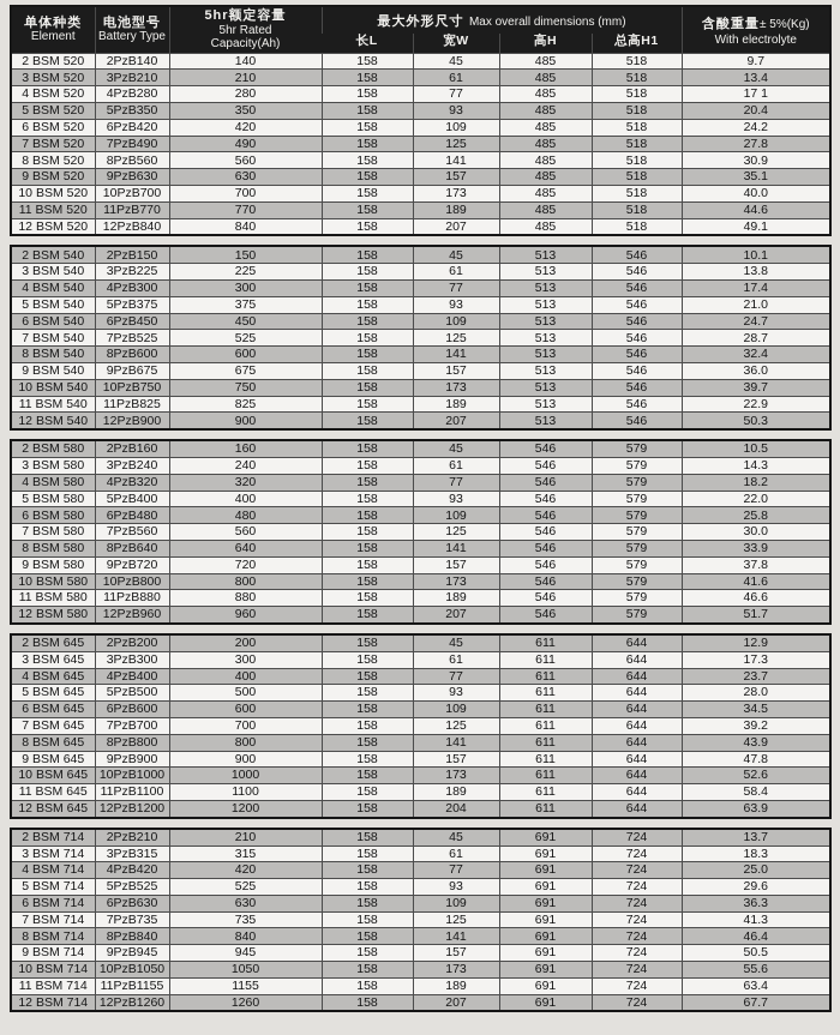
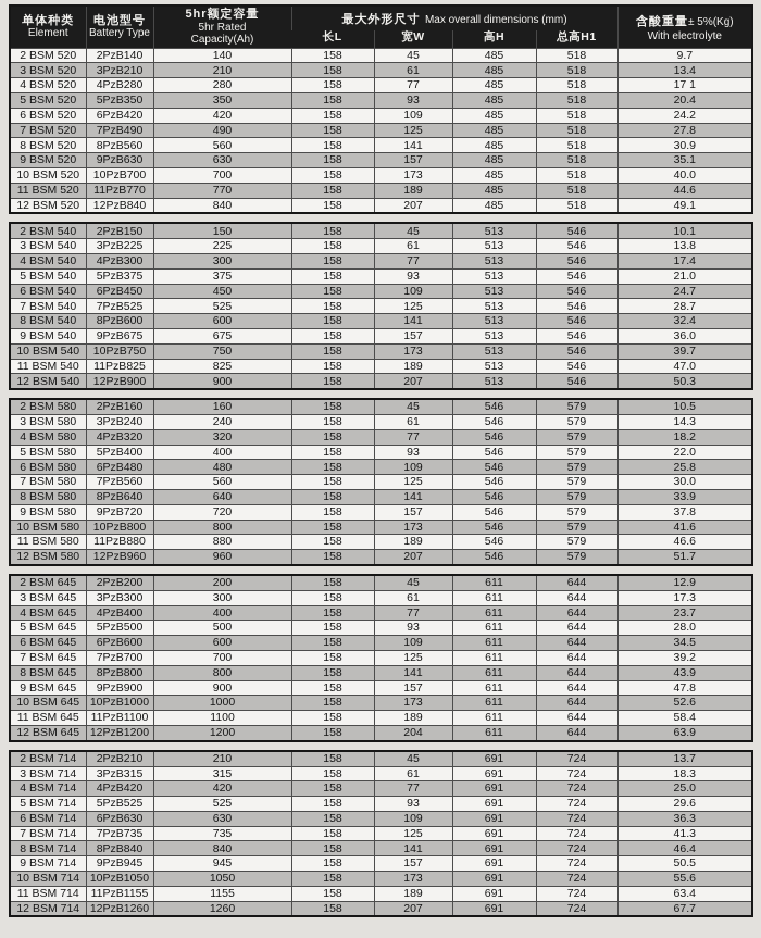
  单体种类 Element	电池型号 Battery Type	5hr额定容量 5hr Rated Capacity(Ah)	最大外形尺寸 Max overall dimensions (mm)	含酸重量± 5%(Kg) With electrolyte
  长L	宽W	高H	总高H1
  2 BSM 520	2PzB140	140	158	45	485	518	9.7
  3 BSM 520	3PzB210	210	158	61	485	518	13.4
  4 BSM 520	4PzB280	280	158	77	485	518	17 1
  5 BSM 520	5PzB350	350	158	93	485	518	20.4
  6 BSM 520	6PzB420	420	158	109	485	518	24.2
  7 BSM 520	7PzB490	490	158	125	485	518	27.8
  8 BSM 520	8PzB560	560	158	141	485	518	30.9
  9 BSM 520	9PzB630	630	158	157	485	518	35.1
  10 BSM 520	10PzB700	700	158	173	485	518	40.0
  11 BSM 520	11PzB770	770	158	189	485	518	44.6
  12 BSM 520	12PzB840	840	158	207	485	518	49.1
  2 BSM 540	2PzB150	150	158	45	513	546	10.1
  3 BSM 540	3PzB225	225	158	61	513	546	13.8
  4 BSM 540	4PzB300	300	158	77	513	546	17.4
  5 BSM 540	5PzB375	375	158	93	513	546	21.0
  6 BSM 540	6PzB450	450	158	109	513	546	24.7
  7 BSM 540	7PzB525	525	158	125	513	546	28.7
  8 BSM 540	8PzB600	600	158	141	513	546	32.4
  9 BSM 540	9PzB675	675	158	157	513	546	36.0
  10 BSM 540	10PzB750	750	158	173	513	546	39.7
- 11 BSM 540	11PzB825	825	158	189	513	546	22.9
+ 11 BSM 540	11PzB825	825	158	189	513	546	47.0
  12 BSM 540	12PzB900	900	158	207	513	546	50.3
  2 BSM 580	2PzB160	160	158	45	546	579	10.5
  3 BSM 580	3PzB240	240	158	61	546	579	14.3
  4 BSM 580	4PzB320	320	158	77	546	579	18.2
  5 BSM 580	5PzB400	400	158	93	546	579	22.0
  6 BSM 580	6PzB480	480	158	109	546	579	25.8
  7 BSM 580	7PzB560	560	158	125	546	579	30.0
  8 BSM 580	8PzB640	640	158	141	546	579	33.9
  9 BSM 580	9PzB720	720	158	157	546	579	37.8
  10 BSM 580	10PzB800	800	158	173	546	579	41.6
  11 BSM 580	11PzB880	880	158	189	546	579	46.6
  12 BSM 580	12PzB960	960	158	207	546	579	51.7
  2 BSM 645	2PzB200	200	158	45	611	644	12.9
  3 BSM 645	3PzB300	300	158	61	611	644	17.3
  4 BSM 645	4PzB400	400	158	77	611	644	23.7
  5 BSM 645	5PzB500	500	158	93	611	644	28.0
  6 BSM 645	6PzB600	600	158	109	611	644	34.5
  7 BSM 645	7PzB700	700	158	125	611	644	39.2
  8 BSM 645	8PzB800	800	158	141	611	644	43.9
  9 BSM 645	9PzB900	900	158	157	611	644	47.8
  10 BSM 645	10PzB1000	1000	158	173	611	644	52.6
  11 BSM 645	11PzB1100	1100	158	189	611	644	58.4
  12 BSM 645	12PzB1200	1200	158	204	611	644	63.9
  2 BSM 714	2PzB210	210	158	45	691	724	13.7
  3 BSM 714	3PzB315	315	158	61	691	724	18.3
  4 BSM 714	4PzB420	420	158	77	691	724	25.0
  5 BSM 714	5PzB525	525	158	93	691	724	29.6
  6 BSM 714	6PzB630	630	158	109	691	724	36.3
  7 BSM 714	7PzB735	735	158	125	691	724	41.3
  8 BSM 714	8PzB840	840	158	141	691	724	46.4
  9 BSM 714	9PzB945	945	158	157	691	724	50.5
  10 BSM 714	10PzB1050	1050	158	173	691	724	55.6
  11 BSM 714	11PzB1155	1155	158	189	691	724	63.4
  12 BSM 714	12PzB1260	1260	158	207	691	724	67.7
